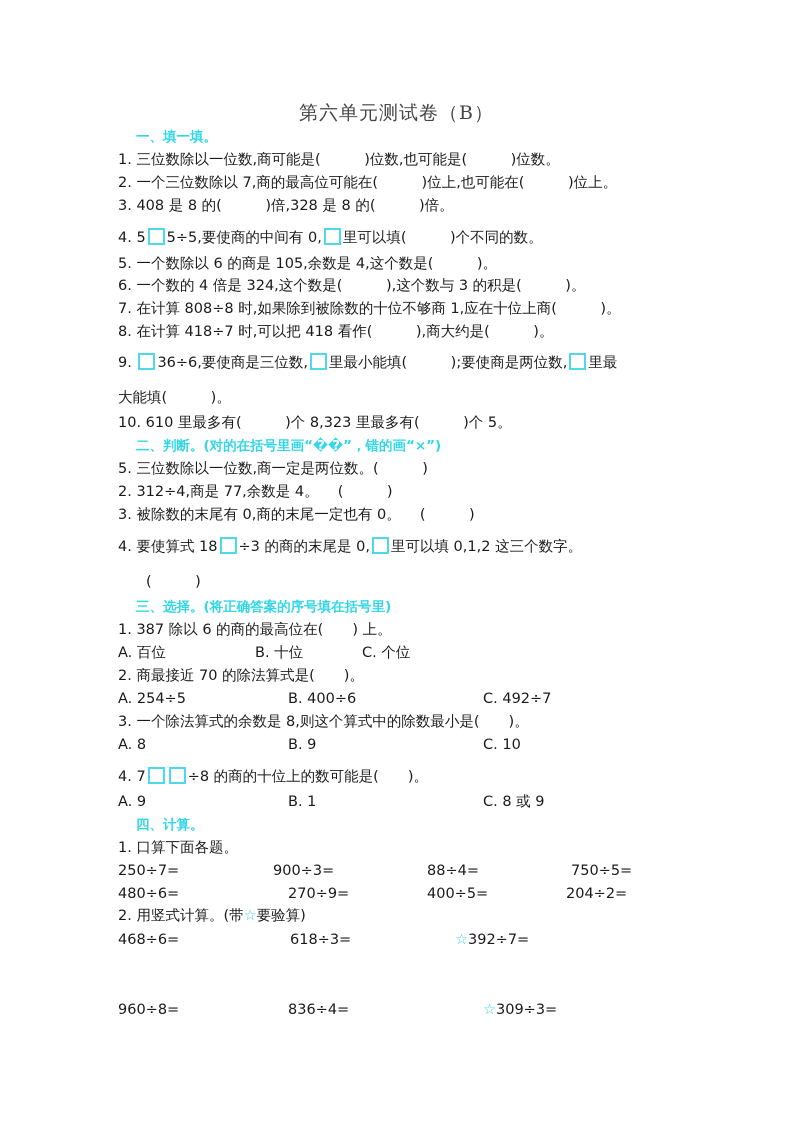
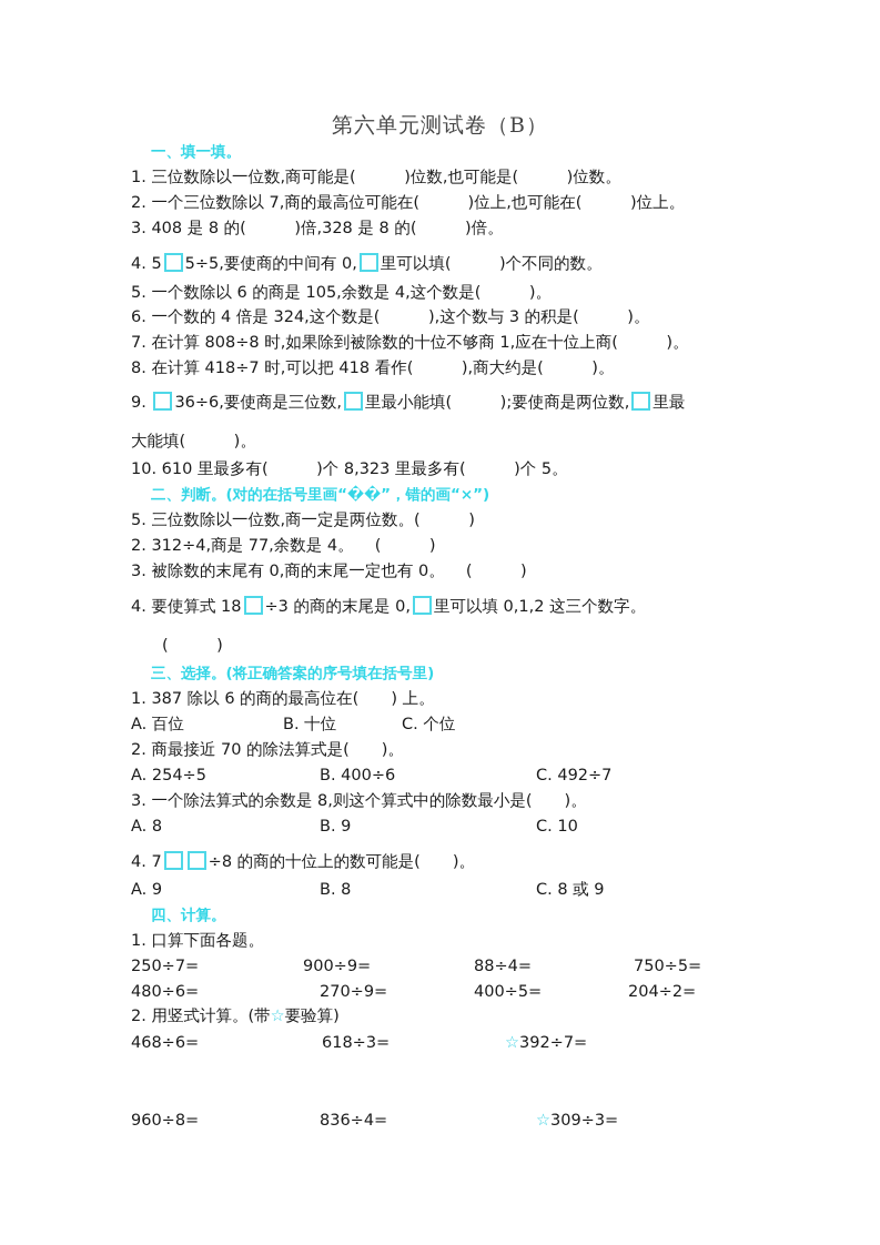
  第六单元测试卷（B）
  一、填一填。
  1. 三位数除以一位数,商可能是( )位数,也可能是( )位数。
  2. 一个三位数除以 7,商的最高位可能在( )位上,也可能在( )位上。
  3. 408 是 8 的( )倍,328 是 8 的( )倍。
  4. 5 5÷5,要使商的中间有 0, 里可以填( )个不同的数。
  5. 一个数除以 6 的商是 105,余数是 4,这个数是( )。
  6. 一个数的 4 倍是 324,这个数是( ),这个数与 3 的积是( )。
  7. 在计算 808÷8 时,如果除到被除数的十位不够商 1,应在十位上商( )。
  8. 在计算 418÷7 时,可以把 418 看作( ),商大约是( )。
  9. 36÷6,要使商是三位数, 里最小能填( );要使商是两位数, 里最
  大能填( )。
  10. 610 里最多有( )个 8,323 里最多有( )个 5。
  二、判断。(对的在括号里画“��”，错的画“×”)
  5. 三位数除以一位数,商一定是两位数。( )
  2. 312÷4,商是 77,余数是 4。 ( )
  3. 被除数的末尾有 0,商的末尾一定也有 0。 ( )
  4. 要使算式 18 ÷3 的商的末尾是 0, 里可以填 0,1,2 这三个数字。
  ( )
  三、选择。(将正确答案的序号填在括号里)
  1. 387 除以 6 的商的最高位在( ) 上。
  A. 百位
  B. 十位
  C. 个位
  2. 商最接近 70 的除法算式是( )。
  A. 254÷5
  B. 400÷6
  C. 492÷7
  3. 一个除法算式的余数是 8,则这个算式中的除数最小是( )。
  A. 8
  B. 9
  C. 10
  4. 7 ÷8 的商的十位上的数可能是( )。
  A. 9
- B. 1
+ B. 8
  C. 8 或 9
  四、计算。
  1. 口算下面各题。
  250÷7=
- 900÷3=
+ 900÷9=
  88÷4=
  750÷5=
  480÷6=
  270÷9=
  400÷5=
  204÷2=
  2. 用竖式计算。(带☆要验算)
  468÷6=
  618÷3=
  ☆392÷7=
  960÷8=
  836÷4=
  ☆309÷3=
